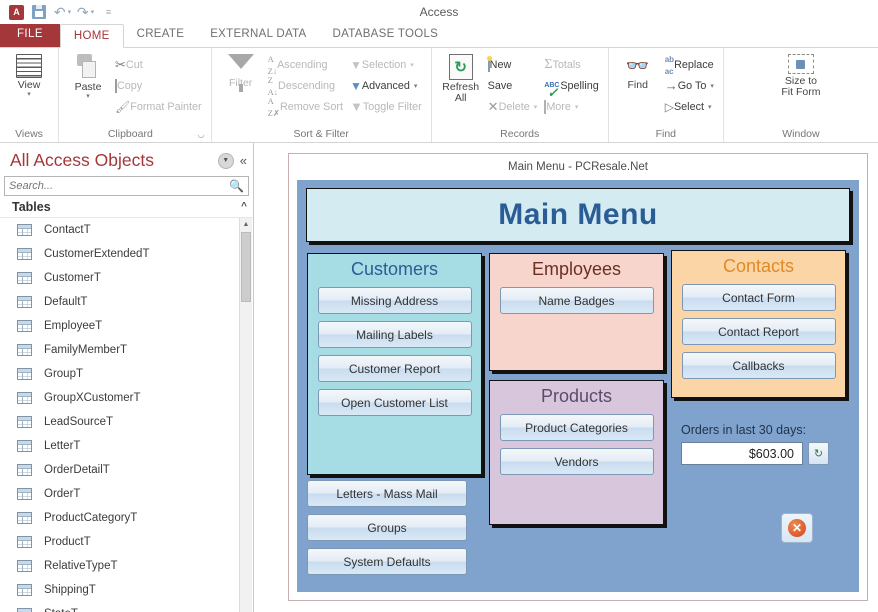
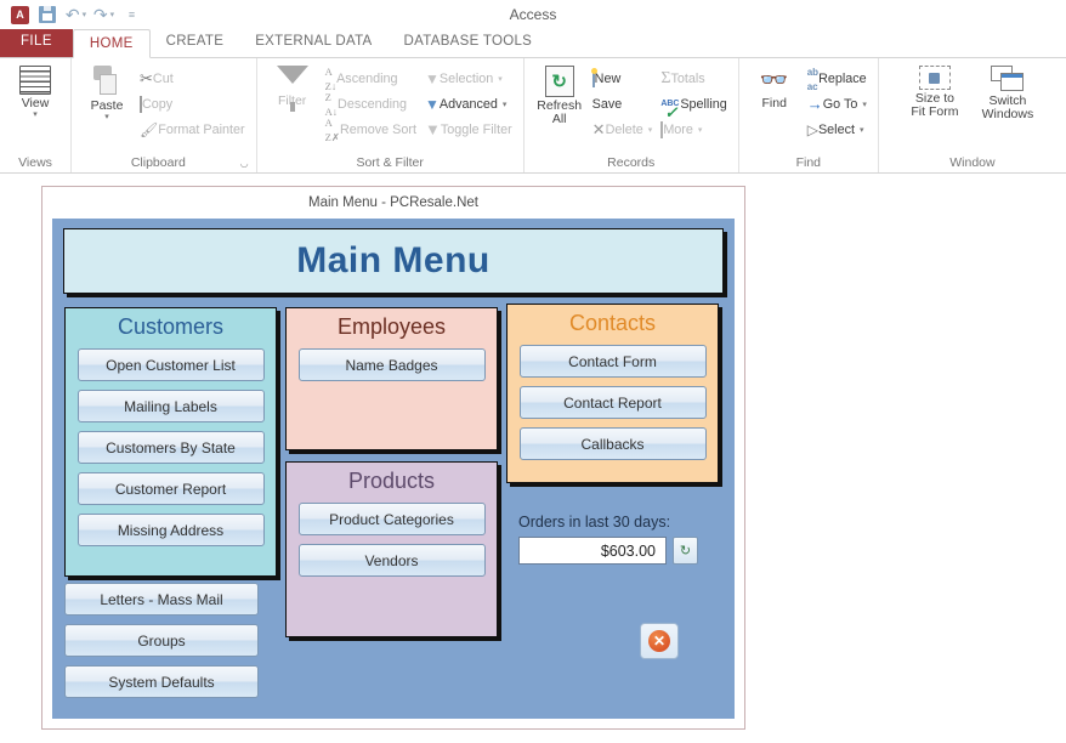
  A
  ↶
  ↷
  ≡
  Access
  FILE
  HOME
  CREATE
  EXTERNAL DATA
  DATABASE TOOLS
  View
  Views
  Paste
  ✂
  Cut
  Copy
  🖌
  Format Painter
  Clipboard
  ◡
  Filter
  A
  Z↓
  Ascending
  Z
  A↓
  Descending
  A
  Z✗
  Remove Sort
  ▼
  Selection
  ▼
  Advanced
  ▼
  Toggle Filter
  Sort & Filter
  ↻
  Refresh
  All
  New
  Save
  ✕
  Delete
  Σ
  Totals
  ✓
  Spelling
  More
  Records
  👓
  Find
  ab
  ac
  Replace
  →
  Go To
  ▷
  Select
  Find
  Size to
  Fit Form
+ Switch
+ Windows
  Window
- All Access Objects
- «
- Search...
- 🔍
- Tables
- ^
- ContactT
- CustomerExtendedT
- CustomerT
- DefaultT
- EmployeeT
- FamilyMemberT
- GroupT
- GroupXCustomerT
- LeadSourceT
- LetterT
- OrderDetailT
- OrderT
- ProductCategoryT
- ProductT
- RelativeTypeT
- ShippingT
  Main Menu - PCResale.Net
  Main Menu
  Customers
- Missing Address
+ Open Customer List
  Mailing Labels
+ Customers By State
  Customer Report
- Open Customer List
+ Missing Address
  Employees
  Name Badges
  Contacts
  Contact Form
  Contact Report
  Callbacks
  Products
  Product Categories
  Vendors
  Letters - Mass Mail
  Groups
  System Defaults
  Orders in last 30 days:
  $603.00
  ↻
  ✕
